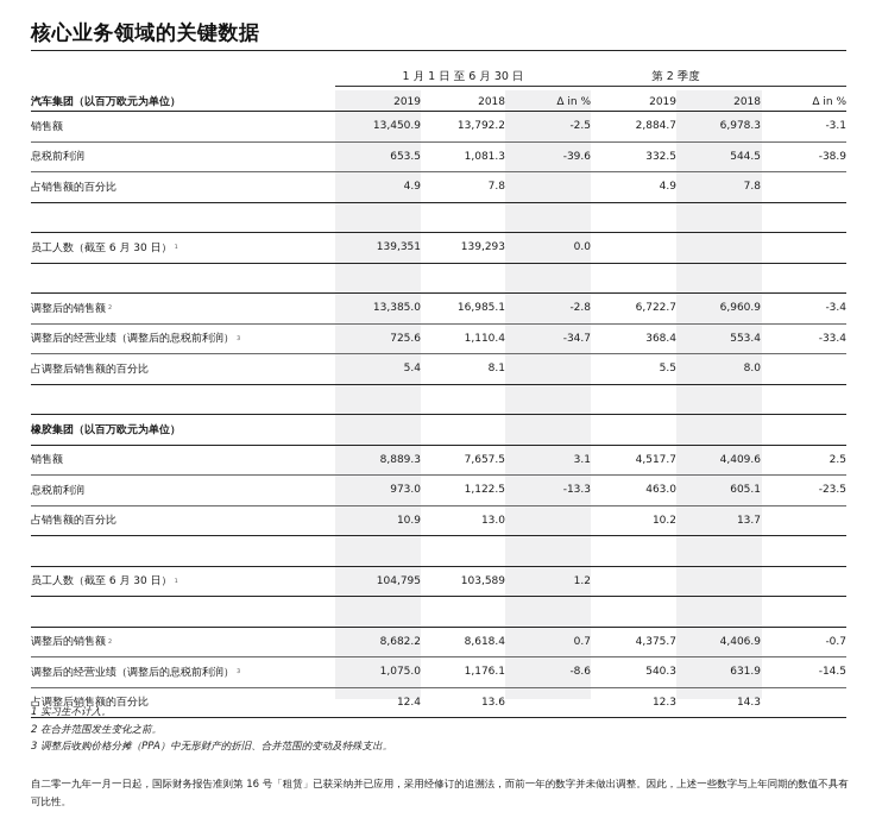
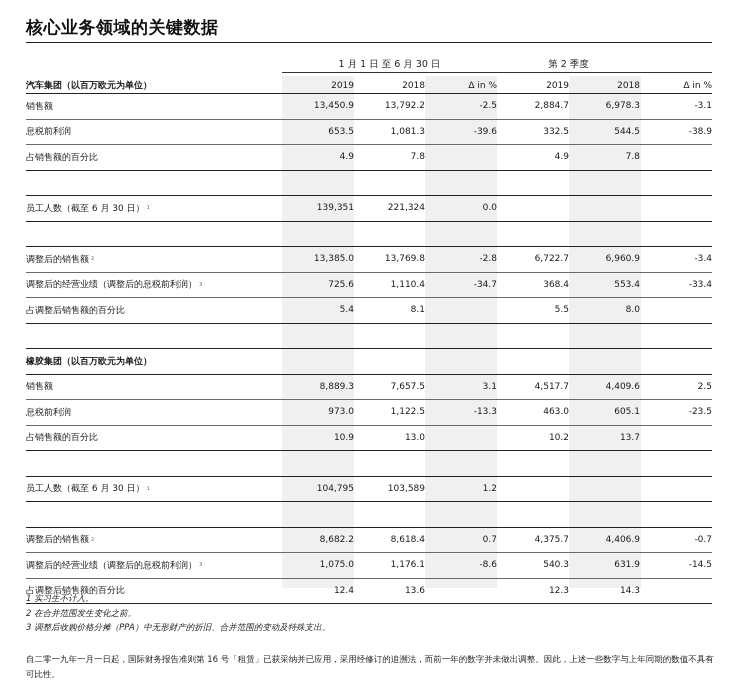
  核心业务领域的关键数据
  1 月 1 日 至 6 月 30 日
  第 2 季度
  汽车集团（以百万欧元为单位）
  2019
  2018
  Δ in %
  2019
  2018
  Δ in %
  销售额
  13,450.9
  13,792.2
  -2.5
  2,884.7
  6,978.3
  -3.1
  息税前利润
  653.5
  1,081.3
  -39.6
  332.5
  544.5
  -38.9
  占销售额的百分比
  4.9
  7.8
  4.9
  7.8
  员工人数（截至 6 月 30 日）
  139,351
- 139,293
+ 221,324
  0.0
  调整后的销售额
  13,385.0
- 16,985.1
+ 13,769.8
  -2.8
  6,722.7
  6,960.9
  -3.4
  调整后的经营业绩（调整后的息税前利润）
  725.6
  1,110.4
  -34.7
  368.4
  553.4
  -33.4
  占调整后销售额的百分比
  5.4
  8.1
  5.5
  8.0
  橡胶集团（以百万欧元为单位）
  销售额
  8,889.3
  7,657.5
  3.1
  4,517.7
  4,409.6
  2.5
  息税前利润
  973.0
  1,122.5
  -13.3
  463.0
  605.1
  -23.5
  占销售额的百分比
  10.9
  13.0
  10.2
  13.7
  员工人数（截至 6 月 30 日）
  104,795
  103,589
  1.2
  调整后的销售额
  8,682.2
  8,618.4
  0.7
  4,375.7
  4,406.9
  -0.7
  调整后的经营业绩（调整后的息税前利润）
  1,075.0
  1,176.1
  -8.6
  540.3
  631.9
  -14.5
  占调整后销售额的百分比
  12.4
  13.6
  12.3
  14.3
  1 实习生不计入。
  2 在合并范围发生变化之前。
  3 调整后收购价格分摊（PPA）中无形财产的折旧、合并范围的变动及特殊支出。
  自二零一九年一月一日起，国际财务报告准则第 16 号「租赁」已获采纳并已应用，采用经修订的追溯法，而前一年的数字并未做出调整。因此，上述一些数字与上年同期的数值不具有可比性。
